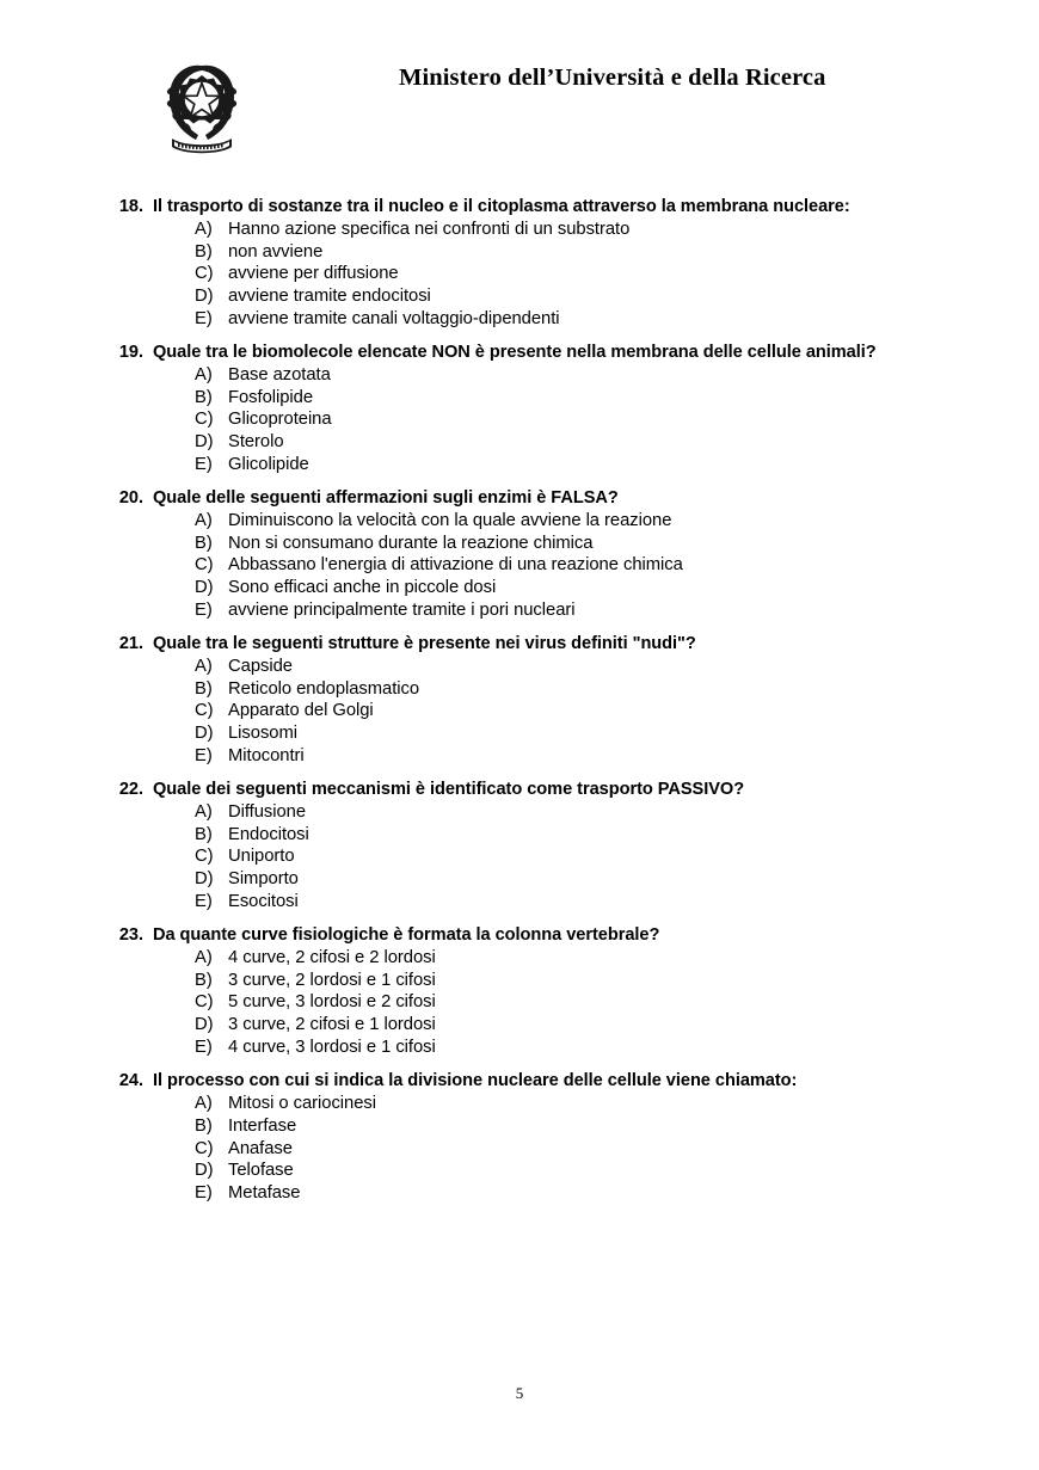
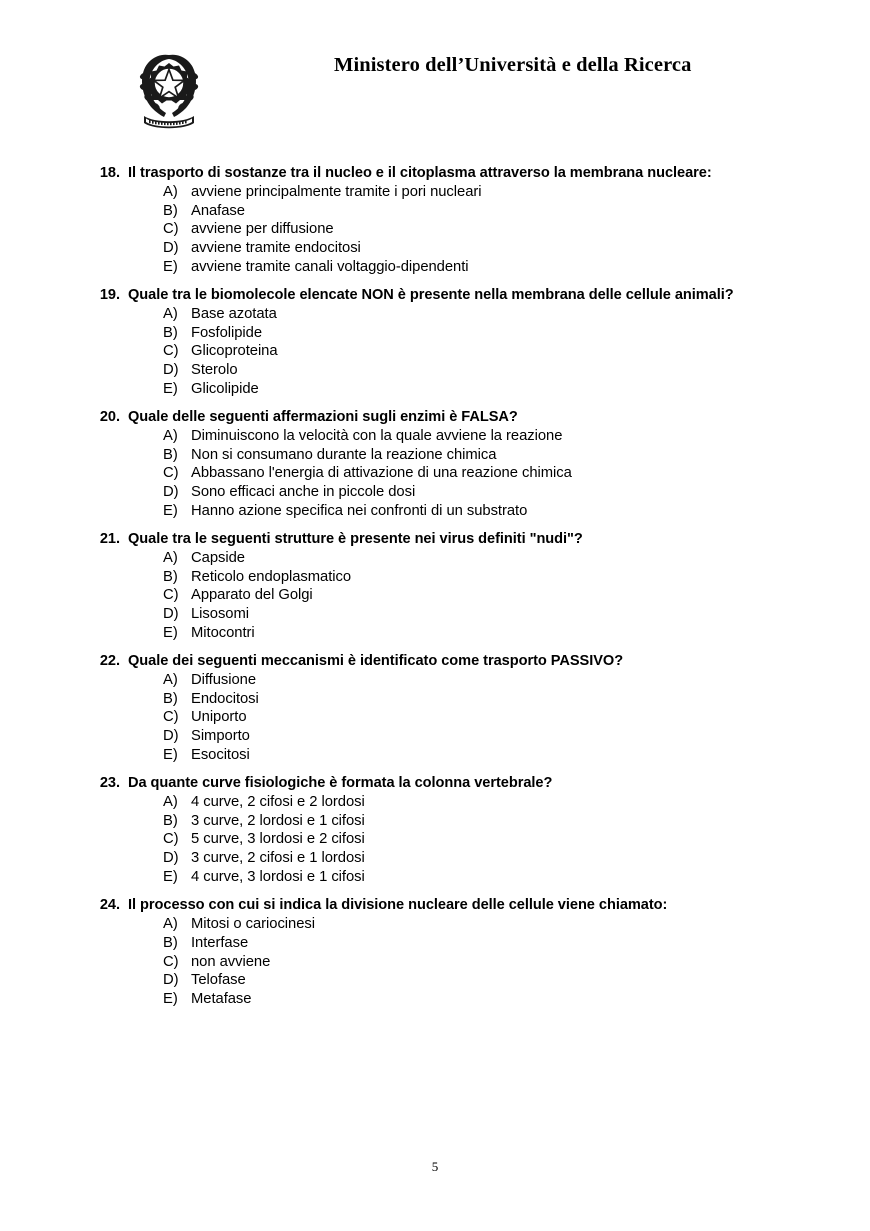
  Ministero dell’Università e della Ricerca
  18.
  Il trasporto di sostanze tra il nucleo e il citoplasma attraverso la membrana nucleare:
  A)
- Hanno azione specifica nei confronti di un substrato
+ avviene principalmente tramite i pori nucleari
  B)
- non avviene
+ Anafase
  C)
  avviene per diffusione
  D)
  avviene tramite endocitosi
  E)
  avviene tramite canali voltaggio-dipendenti
  19.
  Quale tra le biomolecole elencate NON è presente nella membrana delle cellule animali?
  A)
  Base azotata
  B)
  Fosfolipide
  C)
  Glicoproteina
  D)
  Sterolo
  E)
  Glicolipide
  20.
  Quale delle seguenti affermazioni sugli enzimi è FALSA?
  A)
  Diminuiscono la velocità con la quale avviene la reazione
  B)
  Non si consumano durante la reazione chimica
  C)
  Abbassano l'energia di attivazione di una reazione chimica
  D)
  Sono efficaci anche in piccole dosi
  E)
- avviene principalmente tramite i pori nucleari
+ Hanno azione specifica nei confronti di un substrato
  21.
  Quale tra le seguenti strutture è presente nei virus definiti "nudi"?
  A)
  Capside
  B)
  Reticolo endoplasmatico
  C)
  Apparato del Golgi
  D)
  Lisosomi
  E)
  Mitocontri
  22.
  Quale dei seguenti meccanismi è identificato come trasporto PASSIVO?
  A)
  Diffusione
  B)
  Endocitosi
  C)
  Uniporto
  D)
  Simporto
  E)
  Esocitosi
  23.
  Da quante curve fisiologiche è formata la colonna vertebrale?
  A)
  4 curve, 2 cifosi e 2 lordosi
  B)
  3 curve, 2 lordosi e 1 cifosi
  C)
  5 curve, 3 lordosi e 2 cifosi
  D)
  3 curve, 2 cifosi e 1 lordosi
  E)
  4 curve, 3 lordosi e 1 cifosi
  24.
  Il processo con cui si indica la divisione nucleare delle cellule viene chiamato:
  A)
  Mitosi o cariocinesi
  B)
  Interfase
  C)
- Anafase
+ non avviene
  D)
  Telofase
  E)
  Metafase
  5
